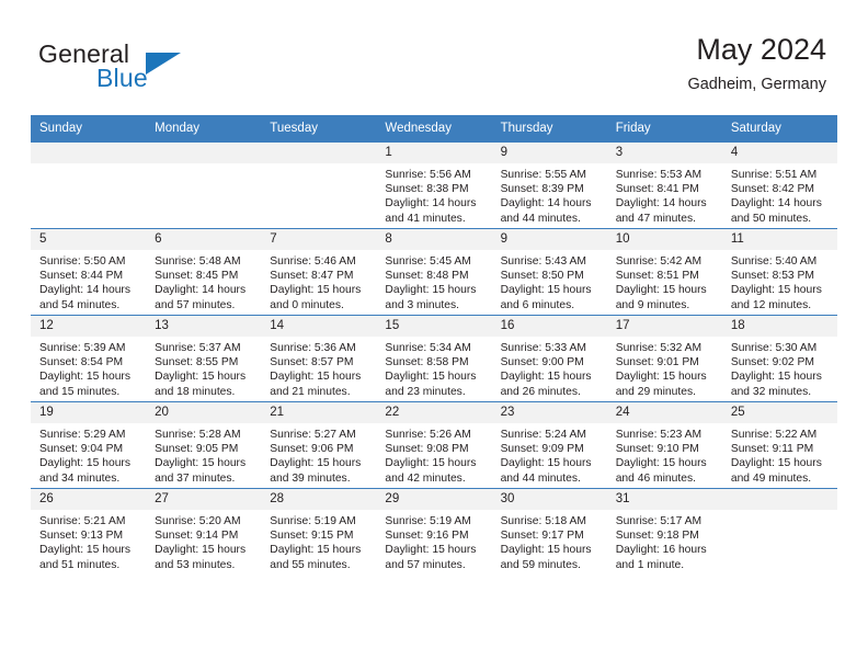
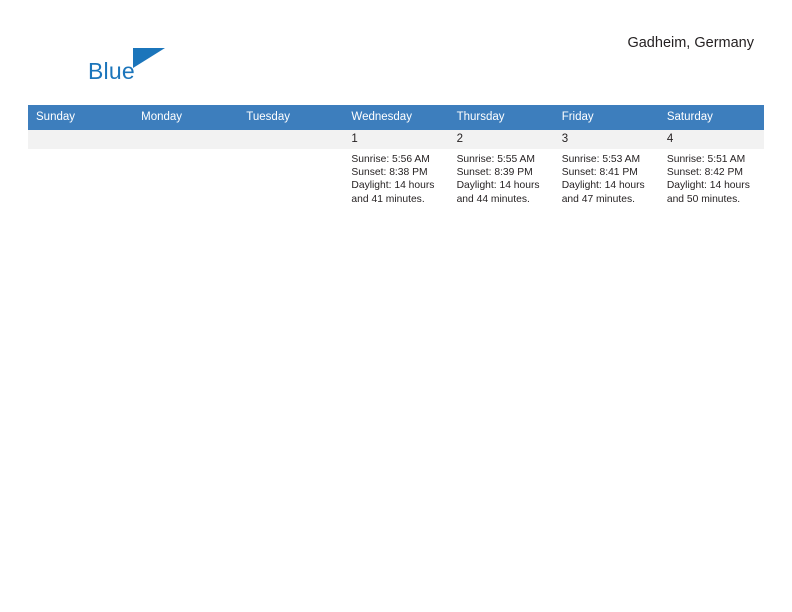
- General
  Blue
- May 2024
  Gadheim, Germany
  Sunday	Monday	Tuesday	Wednesday	Thursday	Friday	Saturday
- 			1 Sunrise: 5:56 AM Sunset: 8:38 PM Daylight: 14 hours and 41 minutes.	9 Sunrise: 5:55 AM Sunset: 8:39 PM Daylight: 14 hours and 44 minutes.	3 Sunrise: 5:53 AM Sunset: 8:41 PM Daylight: 14 hours and 47 minutes.	4 Sunrise: 5:51 AM Sunset: 8:42 PM Daylight: 14 hours and 50 minutes.
+ 			1 Sunrise: 5:56 AM Sunset: 8:38 PM Daylight: 14 hours and 41 minutes.	2 Sunrise: 5:55 AM Sunset: 8:39 PM Daylight: 14 hours and 44 minutes.	3 Sunrise: 5:53 AM Sunset: 8:41 PM Daylight: 14 hours and 47 minutes.	4 Sunrise: 5:51 AM Sunset: 8:42 PM Daylight: 14 hours and 50 minutes.
- 5 Sunrise: 5:50 AM Sunset: 8:44 PM Daylight: 14 hours and 54 minutes.	6 Sunrise: 5:48 AM Sunset: 8:45 PM Daylight: 14 hours and 57 minutes.	7 Sunrise: 5:46 AM Sunset: 8:47 PM Daylight: 15 hours and 0 minutes.	8 Sunrise: 5:45 AM Sunset: 8:48 PM Daylight: 15 hours and 3 minutes.	9 Sunrise: 5:43 AM Sunset: 8:50 PM Daylight: 15 hours and 6 minutes.	10 Sunrise: 5:42 AM Sunset: 8:51 PM Daylight: 15 hours and 9 minutes.	11 Sunrise: 5:40 AM Sunset: 8:53 PM Daylight: 15 hours and 12 minutes.
- 12 Sunrise: 5:39 AM Sunset: 8:54 PM Daylight: 15 hours and 15 minutes.	13 Sunrise: 5:37 AM Sunset: 8:55 PM Daylight: 15 hours and 18 minutes.	14 Sunrise: 5:36 AM Sunset: 8:57 PM Daylight: 15 hours and 21 minutes.	15 Sunrise: 5:34 AM Sunset: 8:58 PM Daylight: 15 hours and 23 minutes.	16 Sunrise: 5:33 AM Sunset: 9:00 PM Daylight: 15 hours and 26 minutes.	17 Sunrise: 5:32 AM Sunset: 9:01 PM Daylight: 15 hours and 29 minutes.	18 Sunrise: 5:30 AM Sunset: 9:02 PM Daylight: 15 hours and 32 minutes.
- 19 Sunrise: 5:29 AM Sunset: 9:04 PM Daylight: 15 hours and 34 minutes.	20 Sunrise: 5:28 AM Sunset: 9:05 PM Daylight: 15 hours and 37 minutes.	21 Sunrise: 5:27 AM Sunset: 9:06 PM Daylight: 15 hours and 39 minutes.	22 Sunrise: 5:26 AM Sunset: 9:08 PM Daylight: 15 hours and 42 minutes.	23 Sunrise: 5:24 AM Sunset: 9:09 PM Daylight: 15 hours and 44 minutes.	24 Sunrise: 5:23 AM Sunset: 9:10 PM Daylight: 15 hours and 46 minutes.	25 Sunrise: 5:22 AM Sunset: 9:11 PM Daylight: 15 hours and 49 minutes.
- 26 Sunrise: 5:21 AM Sunset: 9:13 PM Daylight: 15 hours and 51 minutes.	27 Sunrise: 5:20 AM Sunset: 9:14 PM Daylight: 15 hours and 53 minutes.	28 Sunrise: 5:19 AM Sunset: 9:15 PM Daylight: 15 hours and 55 minutes.	29 Sunrise: 5:19 AM Sunset: 9:16 PM Daylight: 15 hours and 57 minutes.	30 Sunrise: 5:18 AM Sunset: 9:17 PM Daylight: 15 hours and 59 minutes.	31 Sunrise: 5:17 AM Sunset: 9:18 PM Daylight: 16 hours and 1 minute.
